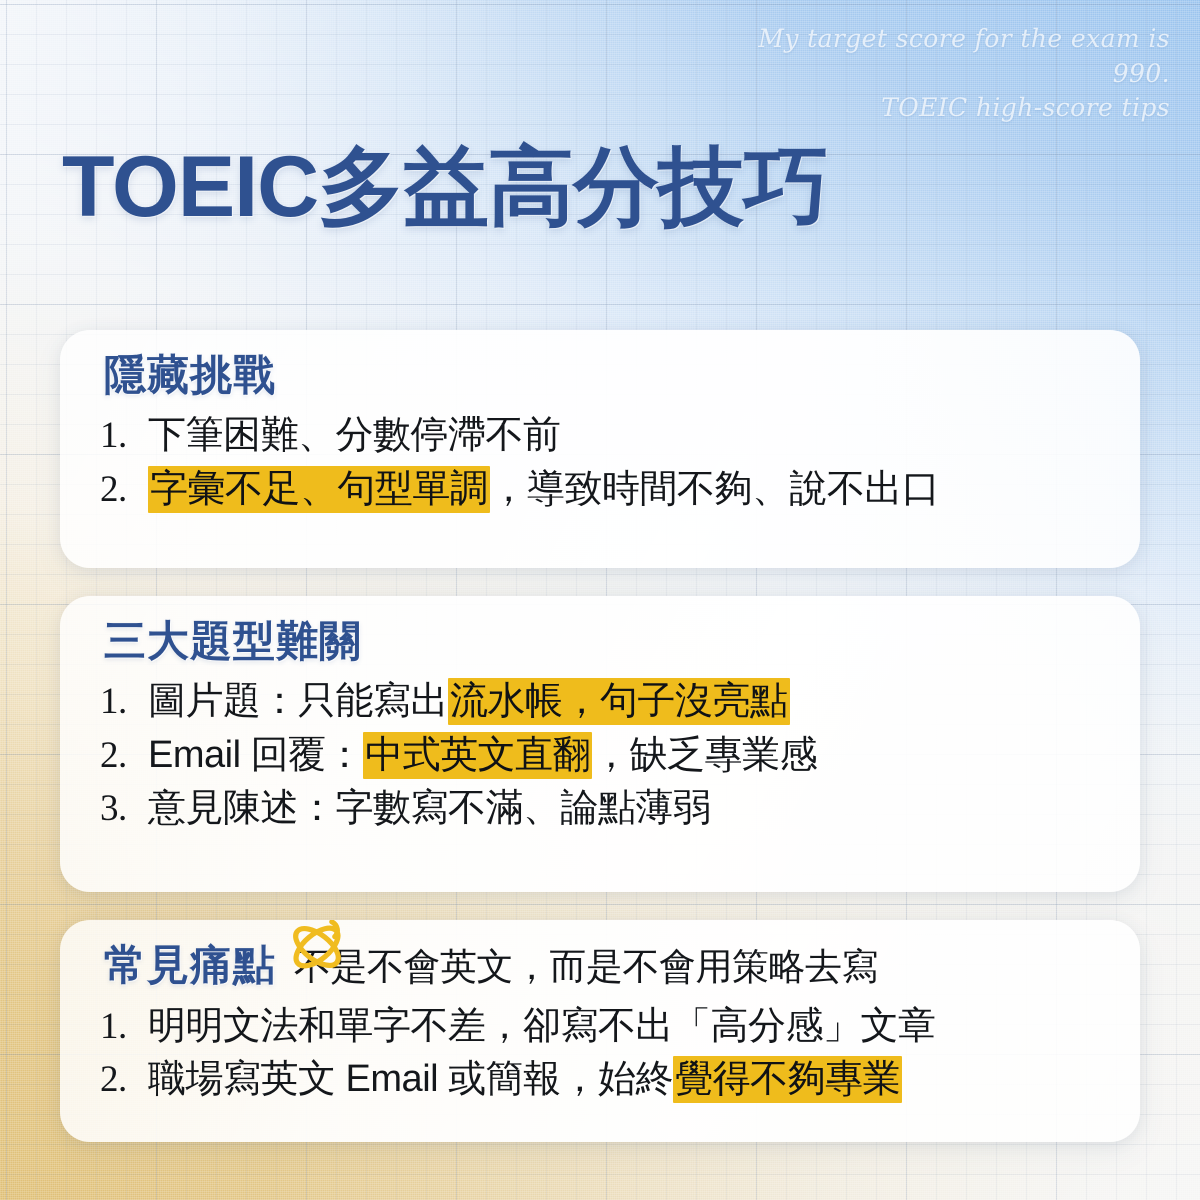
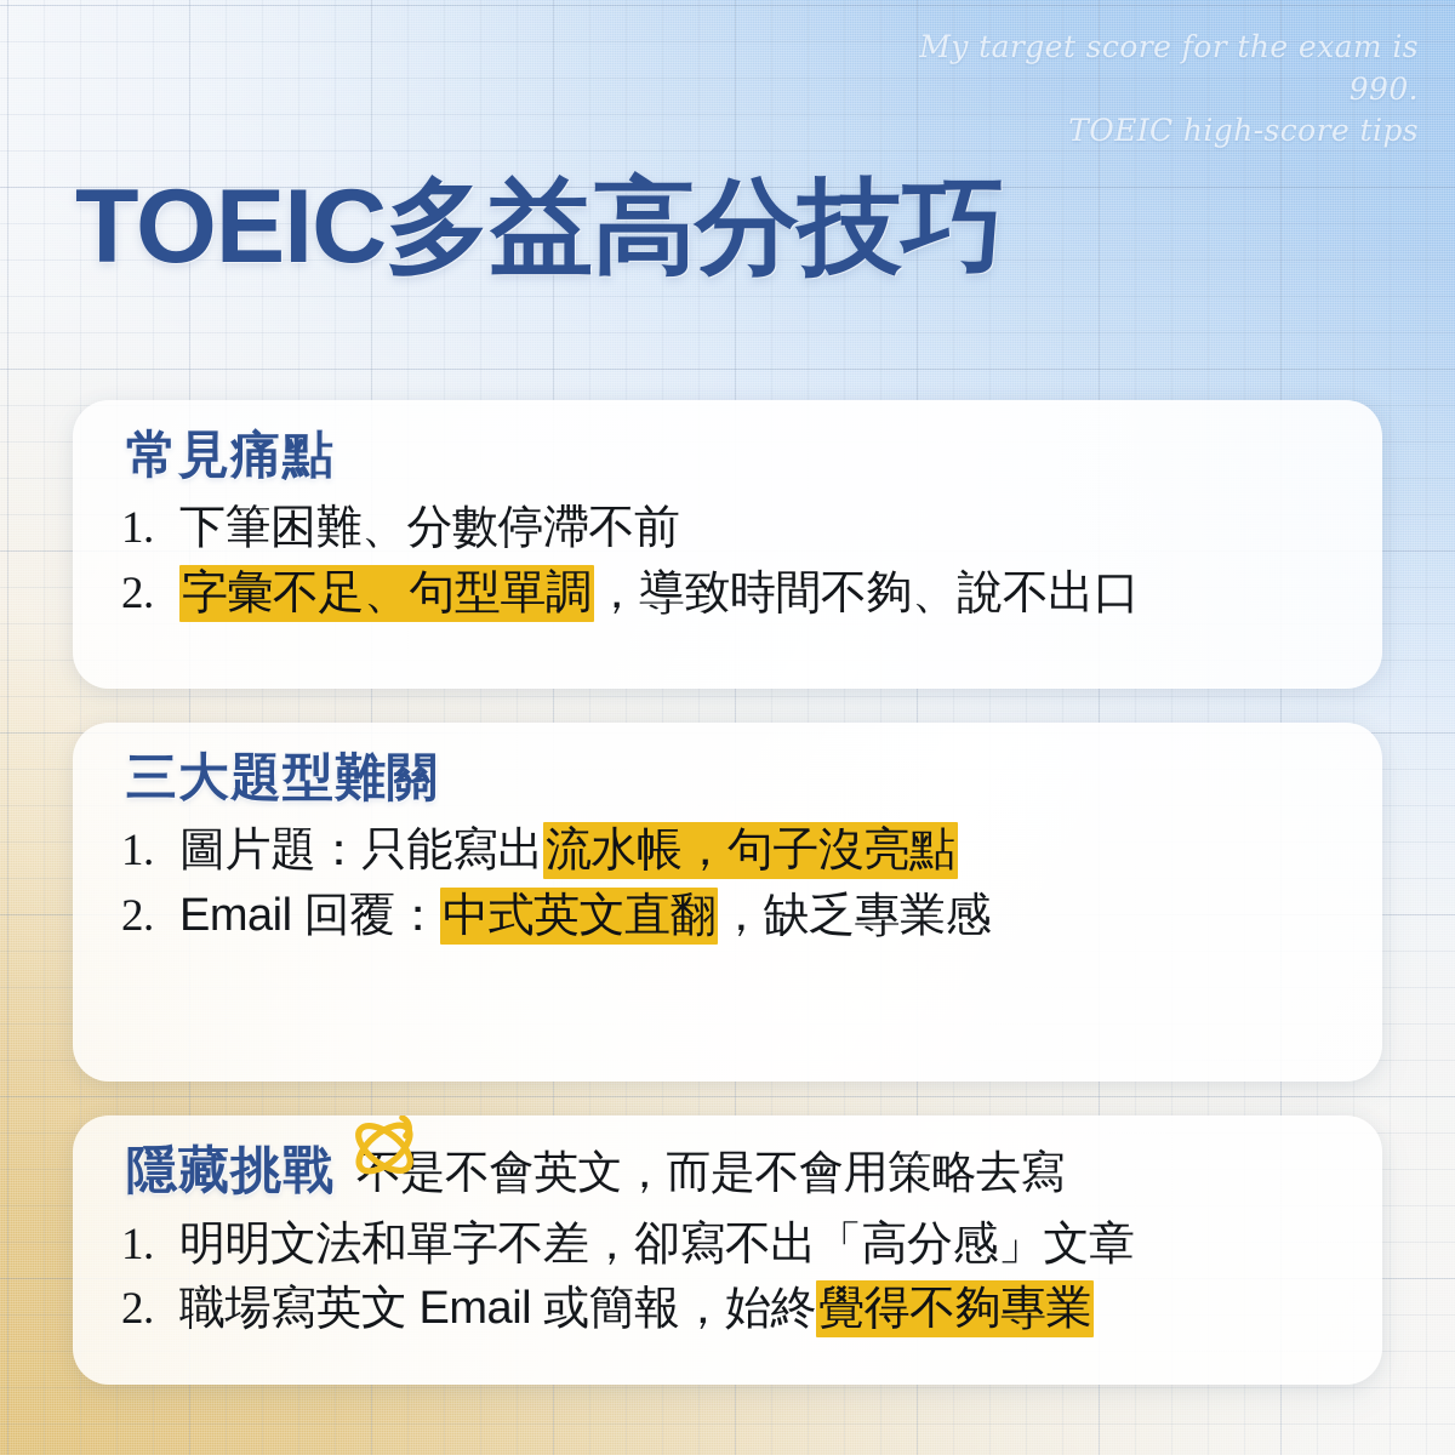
  My target score for the exam is 990.
  TOEIC high-score tips
  TOEIC多益高分技巧
- 隱藏挑戰
+ 常見痛點
  1.
  下筆困難、分數停滯不前
  2.
  字彙不足、句型單調，導致時間不夠、說不出口
  三大題型難關
  1.
  圖片題：只能寫出流水帳，句子沒亮點
  2.
  Email 回覆：中式英文直翻，缺乏專業感
- 3.
- 意見陳述：字數寫不滿、論點薄弱
- 常見痛點
+ 隱藏挑戰
  是不會英文，而是不會用策略去寫
  1.
  明明文法和單字不差，卻寫不出「高分感」文章
  2.
  職場寫英文 Email 或簡報，始終覺得不夠專業
